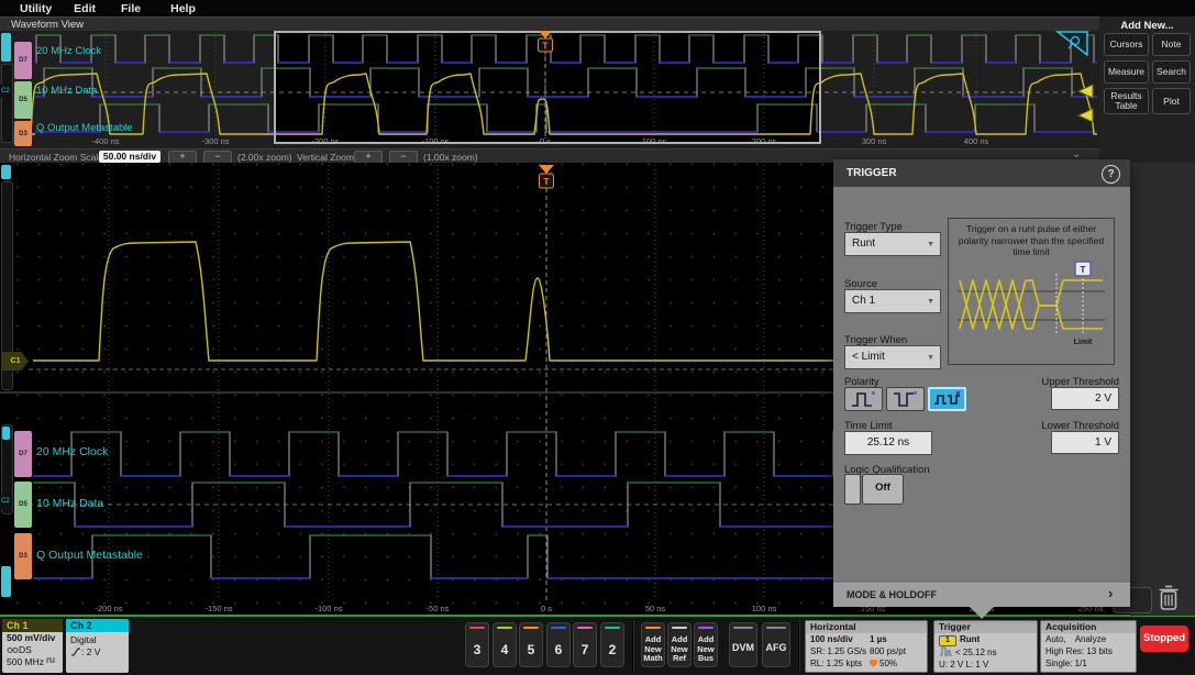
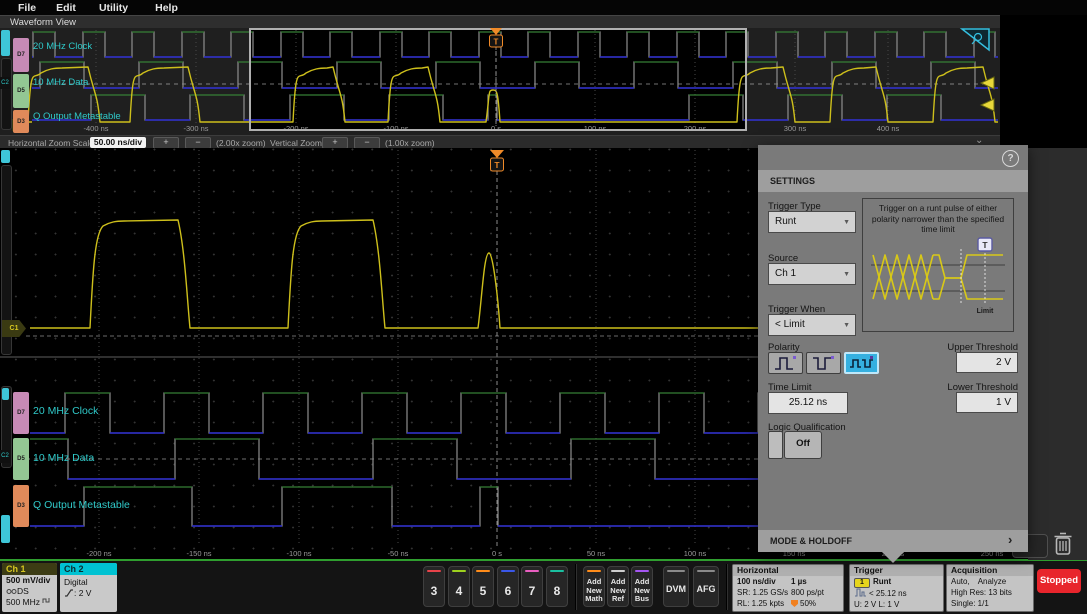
- Utility
+ File
  Edit
- File
+ Utility
  Help
  Waveform View
- Add New...
- Cursors
- Note
- Measure
- Search
- Results Table
- Plot
  -400 ns
  -300 ns
  -200 ns
  -100 ns
  0 s
  100 ns
  200 ns
  300 ns
  400 ns
  T
  20 MHz Clock
  10 MHz Data
  Q Output Metastable
  Horizontal Zoom Scal
  50.00 ns/div
  +
  −
  (2.00x zoom)
  Vertical Zoom
  +
  −
  (1.00x zoom)
  ⌄
  -200 ns
  -150 ns
  -100 ns
  -50 ns
  0 s
  50 ns
  100 ns
  150 ns
  200 ns
  250 ns
  T
  20 MHz Clock
  10 MHz Data
  Q Output Metastable
- TRIGGER
  ?
+ SETTINGS
  Trigger Type
  Runt
  Trigger on a runt pulse of either polarity narrower than the specified time limit
  T
  Source
  Ch 1
  Trigger When
  < Limit
  Polarity
  Upper Threshold
  2 V
  Time Limit
  25.12 ns
  Lower Threshold
  1 V
  Logic Qualification
  Off
  MODE & HOLDOFF
  ›
  Ch 1
  500 mV/div
  DS
  500 MHz
  Ch 2
  Digital
  : 2 V
  3
  4
  5
  6
  7
- 2
+ 8
  Add New Math
  Add New Ref
  Add New Bus
  DVM
  AFG
  Horizontal
  100 ns/div
  1 µs
  SR: 1.25 GS/s
  800 ps/pt
  RL: 1.25 kpts
  50%
  Trigger
  Runt
  < 25.12 ns
  U: 2 V L: 1 V
  Acquisition
  Auto, Analyze
  High Res: 13 bits
  Single: 1/1
  Stopped
